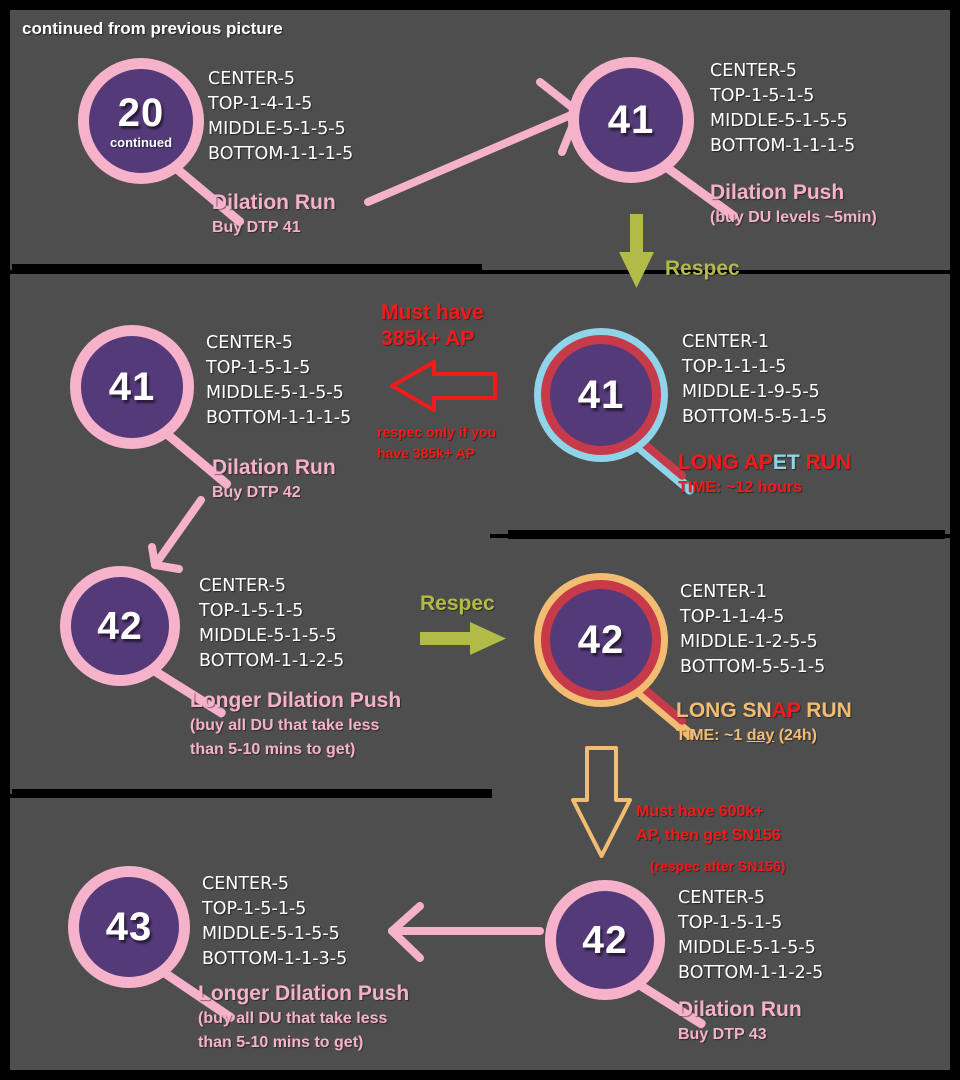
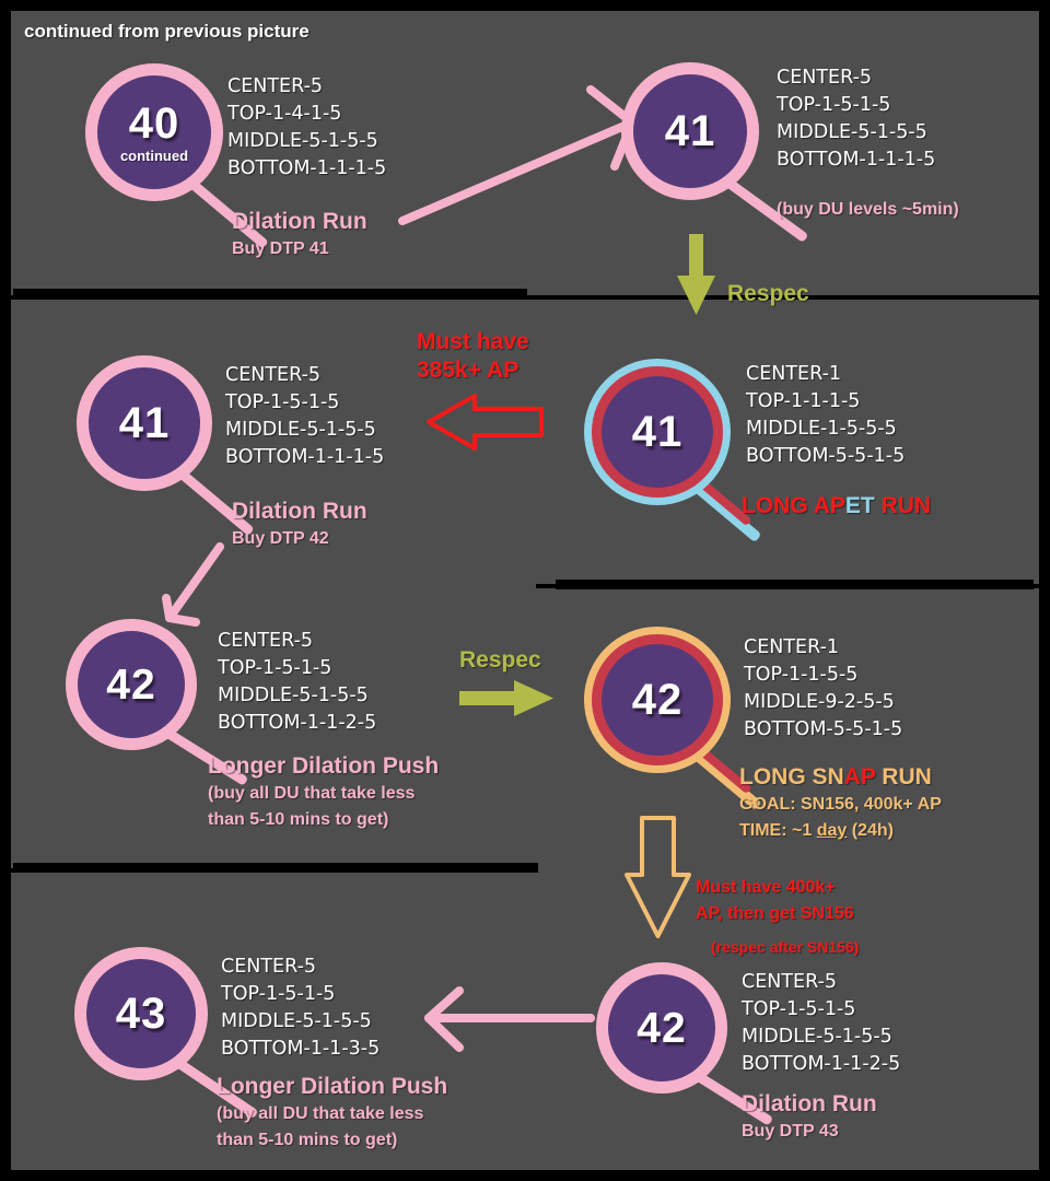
  continued from previous picture
- 20
+ 40
  continued
  CENTER-5
  TOP-1-4-1-5
  MIDDLE-5-1-5-5
  BOTTOM-1-1-1-5
  Dilation Run
  Buy DTP 41
  41
  CENTER-5
  TOP-1-5-1-5
  MIDDLE-5-1-5-5
  BOTTOM-1-1-1-5
- Dilation Push
  (buy DU levels ~5min)
  Respec
  41
  CENTER-1
  TOP-1-1-1-5
- MIDDLE-1-9-5-5
+ MIDDLE-1-5-5-5
  BOTTOM-5-5-1-5
  LONG APET RUN
- TIME: ~12 hours
  Must have
  385k+ AP
- respec only if you
- have 385k+ AP
  41
  CENTER-5
  TOP-1-5-1-5
  MIDDLE-5-1-5-5
  BOTTOM-1-1-1-5
  Dilation Run
  Buy DTP 42
  42
  CENTER-5
  TOP-1-5-1-5
  MIDDLE-5-1-5-5
  BOTTOM-1-1-2-5
  Longer Dilation Push
  (buy all DU that take less
  than 5-10 mins to get)
  Respec
  42
  CENTER-1
- TOP-1-1-4-5
+ TOP-1-1-5-5
- MIDDLE-1-2-5-5
+ MIDDLE-9-2-5-5
  BOTTOM-5-5-1-5
  LONG SNAP RUN
+ GOAL: SN156, 400k+ AP
  TIME: ~1 day (24h)
- Must have 600k+
+ Must have 400k+
  AP, then get SN156
  (respec after SN156)
  42
  CENTER-5
  TOP-1-5-1-5
  MIDDLE-5-1-5-5
  BOTTOM-1-1-2-5
  Dilation Run
  Buy DTP 43
  43
  CENTER-5
  TOP-1-5-1-5
  MIDDLE-5-1-5-5
  BOTTOM-1-1-3-5
  Longer Dilation Push
  (buy all DU that take less
  than 5-10 mins to get)
